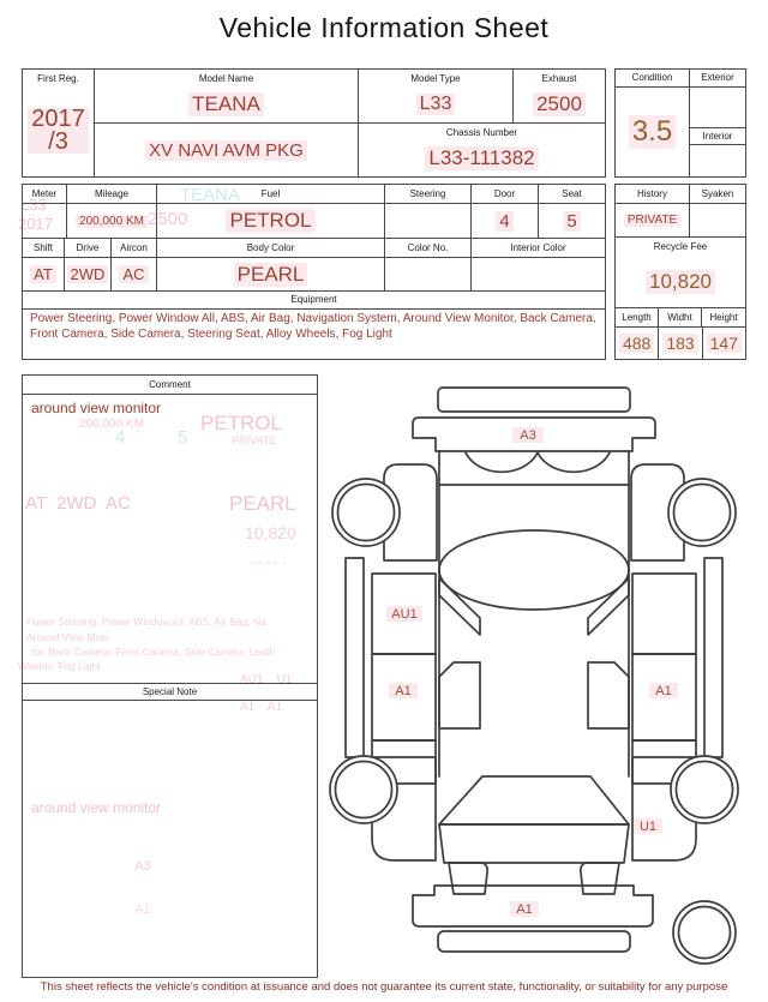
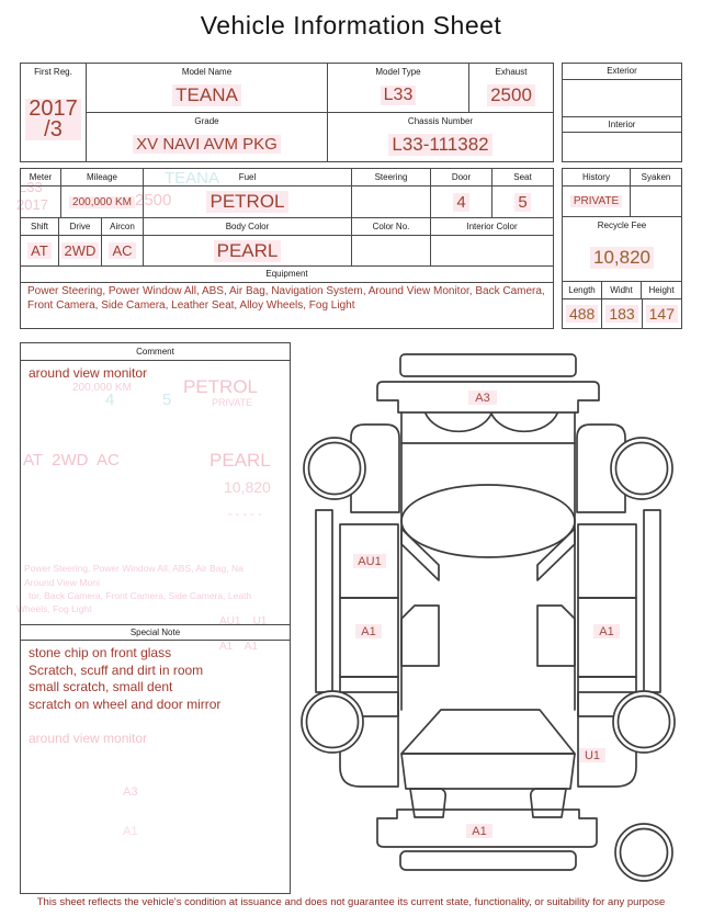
  L33
  2017
  TEANA
  2500
  200,000 KM
  4
  5
  PETROL
  PRIVATE
  AT 2WD AC
  PEARL
  10,820
  - - - - -
  Power Steering, Power Window All, ABS, Air Bag, Na
  Around View Moni
  tor, Back Camera, Front Camera, Side Camera, Leath
  Wheels, Fog Light
  AU1 U1
  A1 A1
  around view monitor
  A3
  A1
  Vehicle Information Sheet
  First Reg.
  2017
  /3
  Model Name
  TEANA
+ Grade
  XV NAVI AVM PKG
  Model Type
  L33
  Exhaust
  2500
  Chassis Number
  L33-111382
- Condition
- 3.5
  Exterior
  Interior
  Meter
  Mileage
  200,000 KM
  Fuel
  PETROL
  Steering
  Door
  4
  Seat
  5
  Shift
  AT
  Drive
  2WD
  Aircon
  AC
  Body Color
  PEARL
  Color No.
  Interior Color
  Equipment
- Power Steering, Power Window All, ABS, Air Bag, Navigation System, Around View Monitor, Back Camera, Front Camera, Side Camera, Steering Seat, Alloy Wheels, Fog Light
+ Power Steering, Power Window All, ABS, Air Bag, Navigation System, Around View Monitor, Back Camera, Front Camera, Side Camera, Leather Seat, Alloy Wheels, Fog Light
  History
  PRIVATE
  Syaken
  Recycle Fee
  10,820
  Length
  Widht
  Height
  488
  183
  147
  Comment
  around view monitor
  Special Note
+ stone chip on front glass
+ Scratch, scuff and dirt in room
+ small scratch, small dent
+ scratch on wheel and door mirror
  A3
  AU1
  A1
  A1
  U1
  A1
  This sheet reflects the vehicle's condition at issuance and does not guarantee its current state, functionality, or suitability for any purpose
